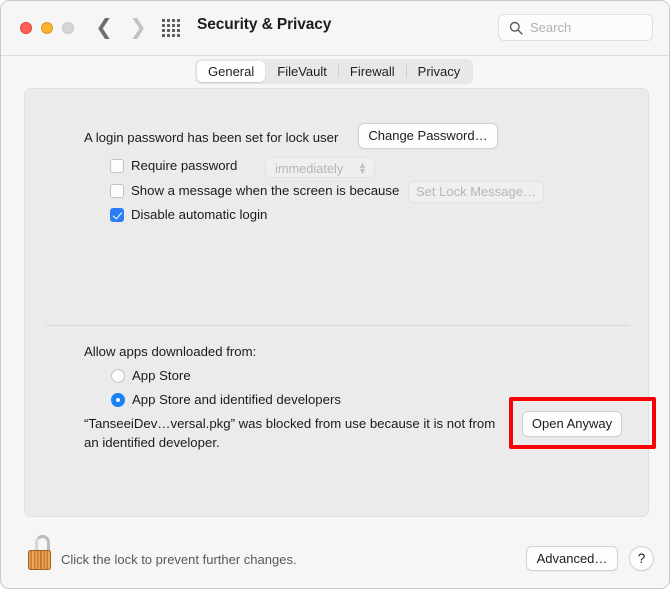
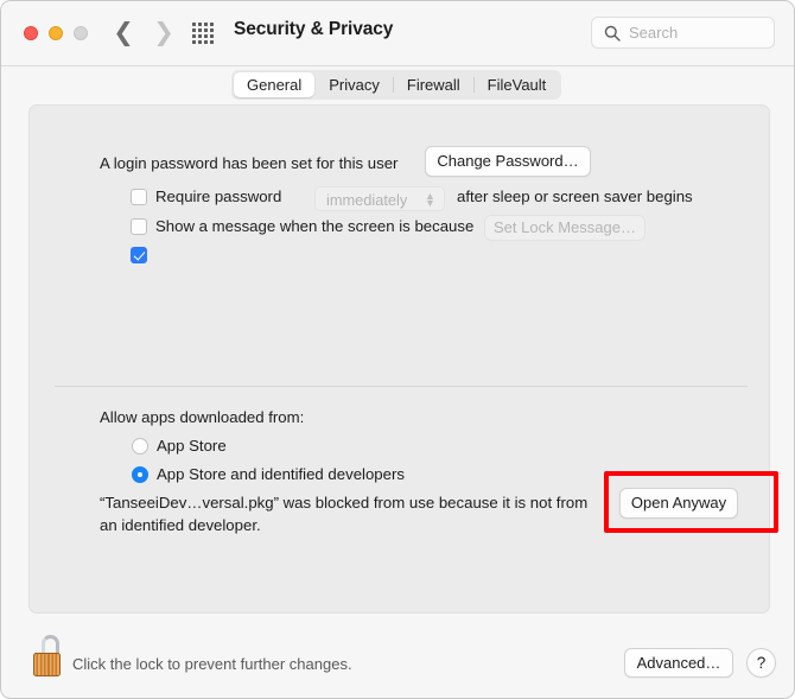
  ❮
  ❯
  Security & Privacy
  Search
  General
- FileVault
+ Privacy
  Firewall
- Privacy
+ FileVault
- A login password has been set for lock user
+ A login password has been set for this user
  Change Password…
  Require password
  immediately
  ▲
  ▼
+ after sleep or screen saver begins
  Show a message when the screen is because
  Set Lock Message…
- Disable automatic login
  Allow apps downloaded from:
  App Store
  App Store and identified developers
  “TanseeiDev…versal.pkg” was blocked from use because it is not from
  an identified developer.
  Open Anyway
  Click the lock to prevent further changes.
  Advanced…
  ?
